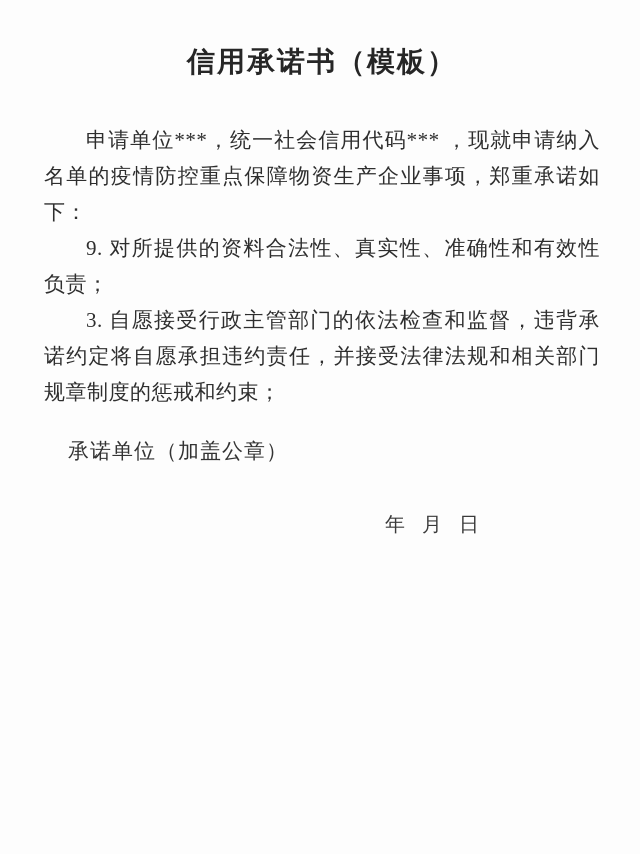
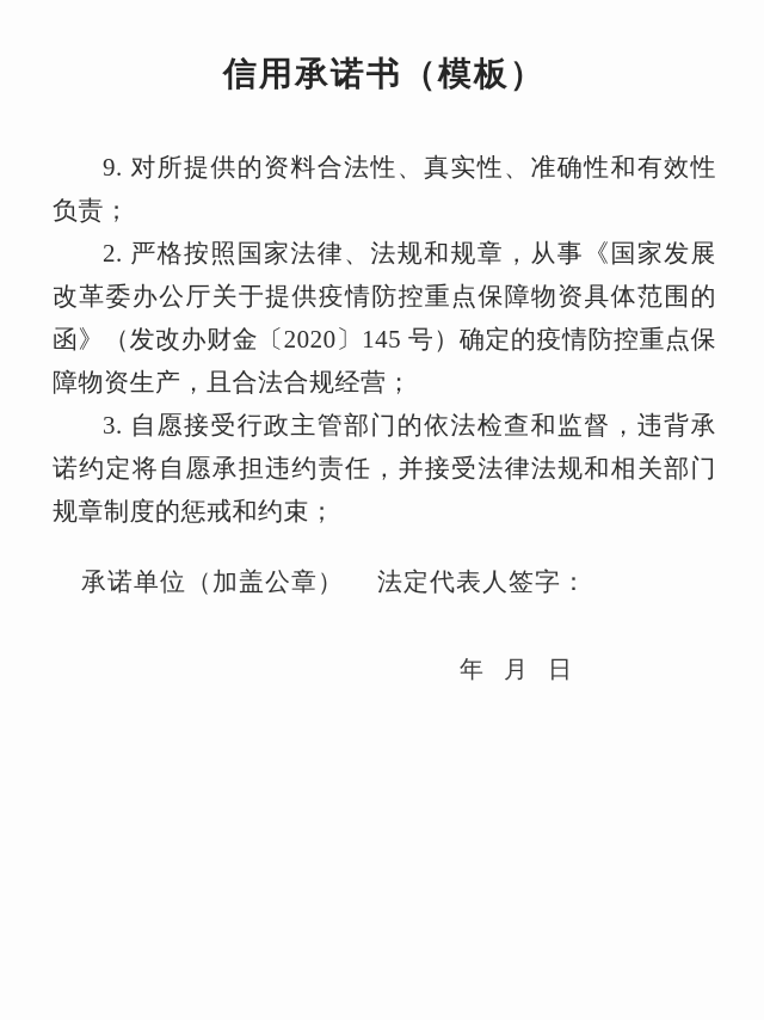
  信用承诺书（模板）
- 申请单位***，统一社会信用代码*** ，现就申请纳入名单的疫情防控重点保障物资生产企业事项，郑重承诺如下：
  9. 对所提供的资料合法性、真实性、准确性和有效性负责；
+ 2. 严格按照国家法律、法规和规章，从事《国家发展改革委办公厅关于提供疫情防控重点保障物资具体范围的函》（发改办财金〔2020〕145 号）确定的疫情防控重点保障物资生产，且合法合规经营；
  3. 自愿接受行政主管部门的依法检查和监督，违背承诺约定将自愿承担违约责任，并接受法律法规和相关部门规章制度的惩戒和约束；
  承诺单位（加盖公章）
+ 法定代表人签字：
  年 月 日
